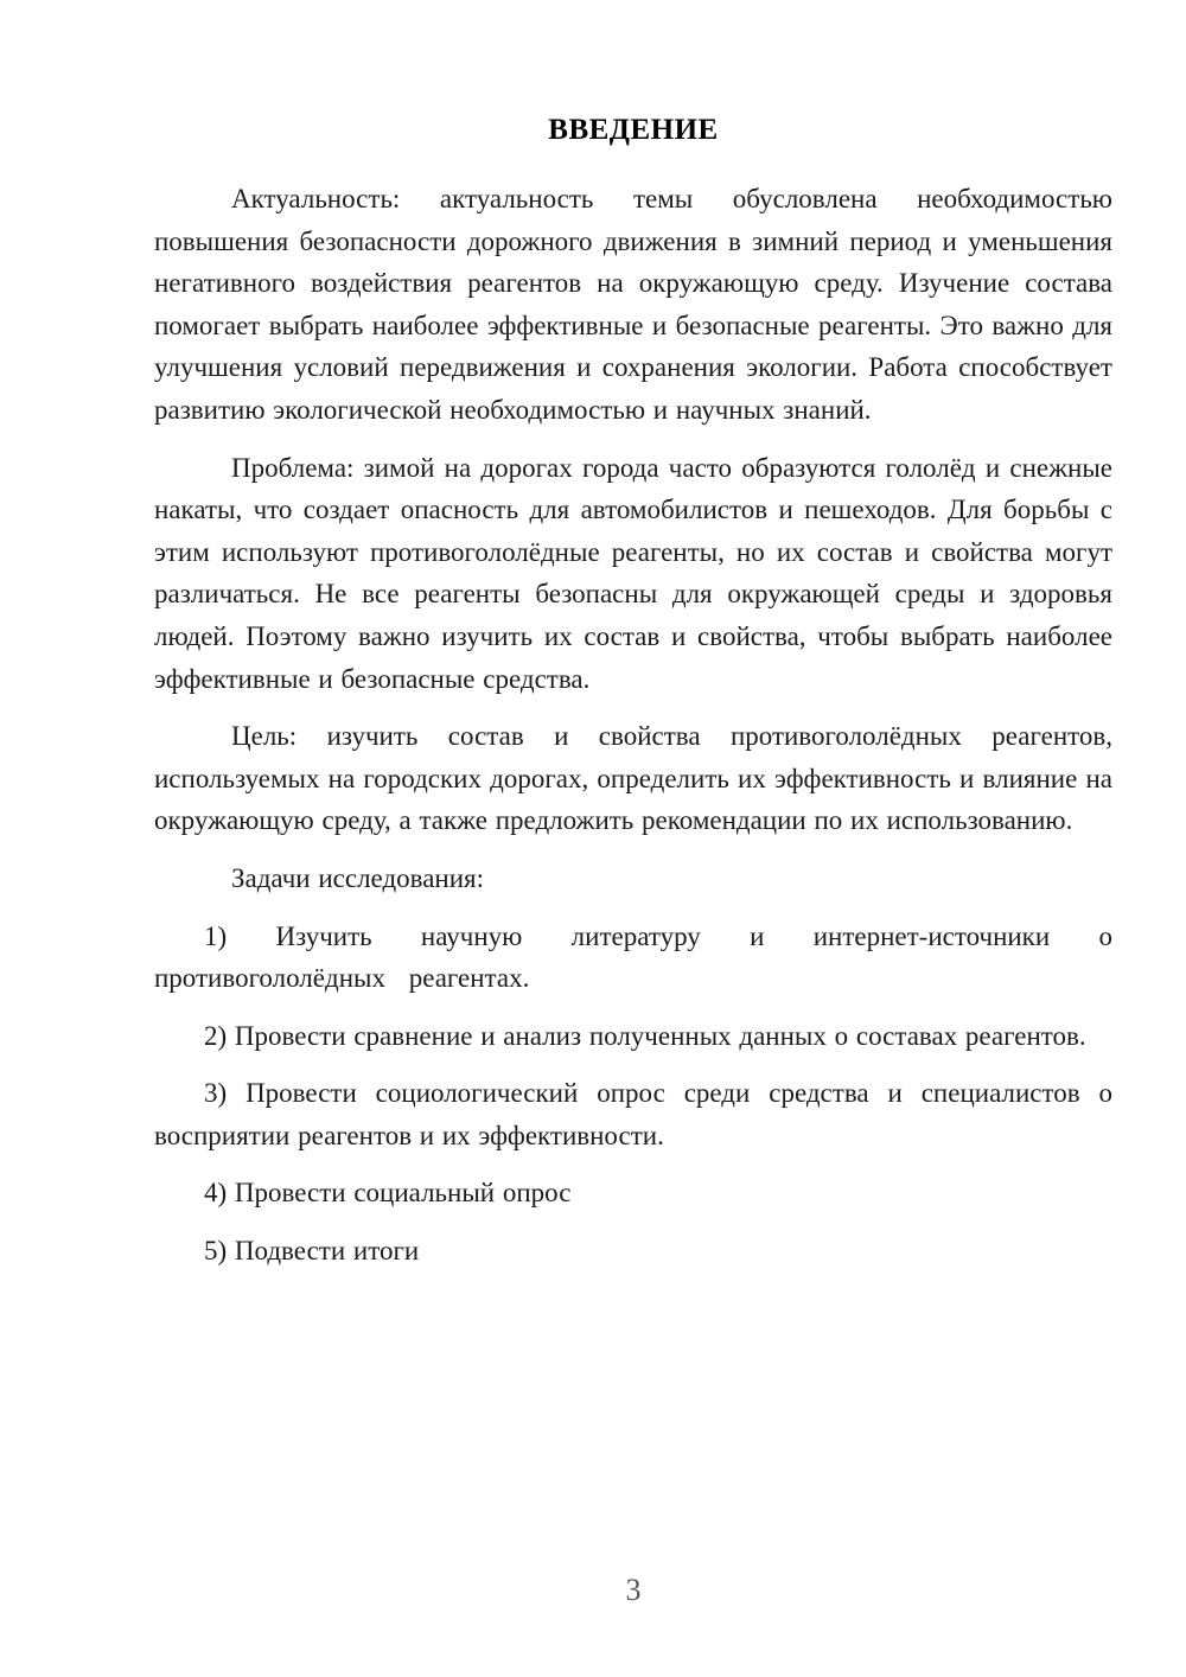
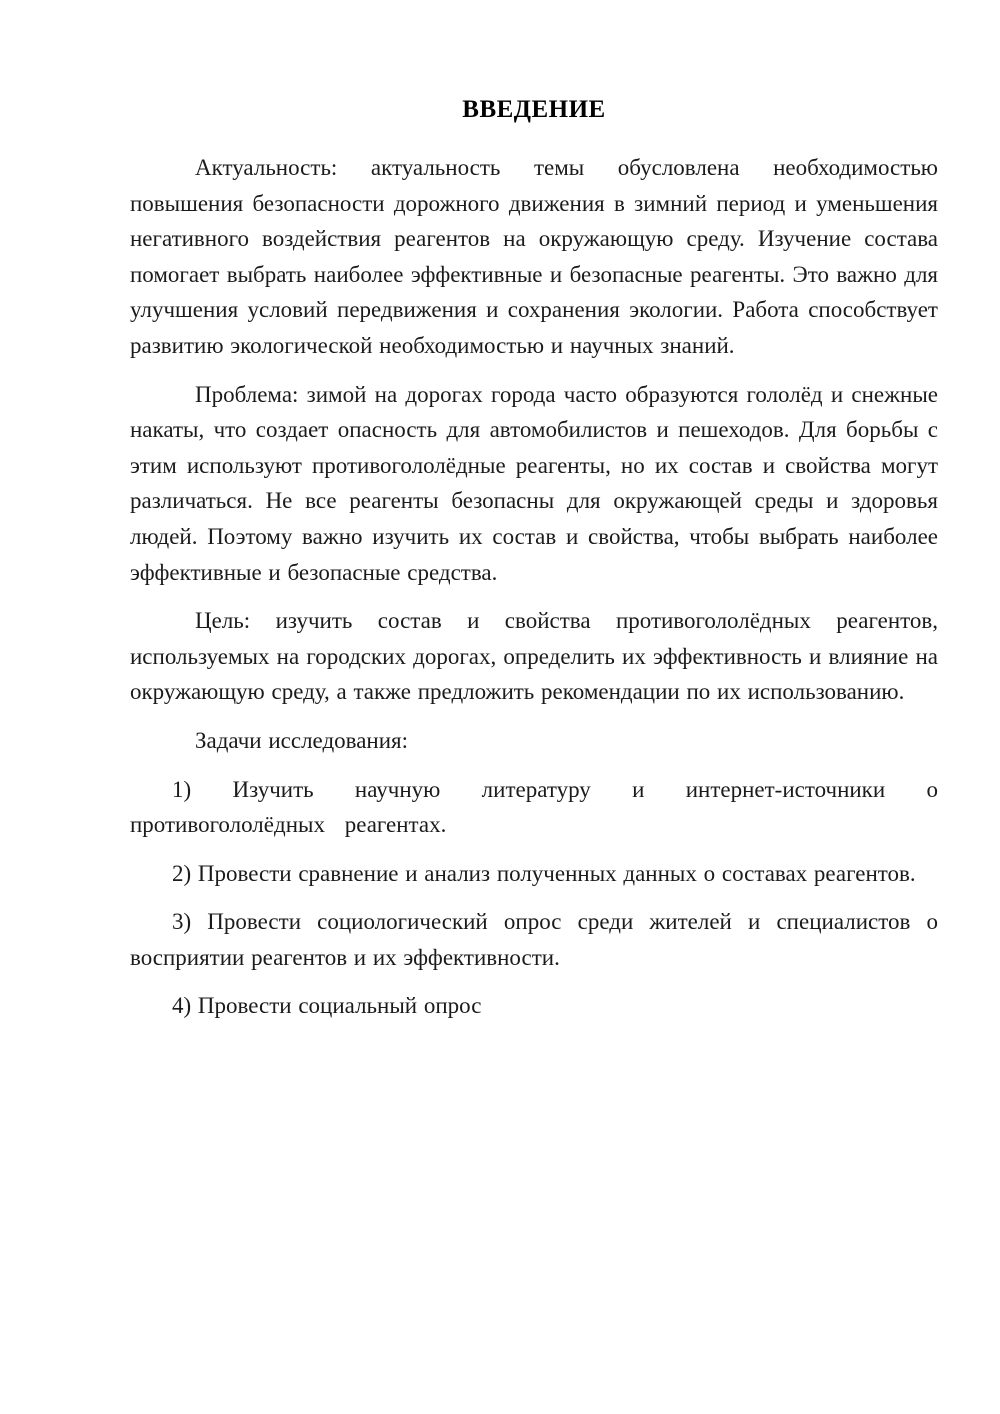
  ВВЕДЕНИЕ
  Актуальность: актуальность темы обусловлена необходимостью повышения безопасности дорожного движения в зимний период и уменьшения негативного воздействия реагентов на окружающую среду. Изучение состава помогает выбрать наиболее эффективные и безопасные реагенты. Это важно для улучшения условий передвижения и сохранения экологии. Работа способствует развитию экологической необходимостью и научных знаний.
  Проблема: зимой на дорогах города часто образуются гололёд и снежные накаты, что создает опасность для автомобилистов и пешеходов. Для борьбы с этим используют противогололёдные реагенты, но их состав и свойства могут различаться. Не все реагенты безопасны для окружающей среды и здоровья людей. Поэтому важно изучить их состав и свойства, чтобы выбрать наиболее эффективные и безопасные средства.
  Цель: изучить состав и свойства противогололёдных реагентов, используемых на городских дорогах, определить их эффективность и влияние на окружающую среду, а также предложить рекомендации по их использованию.
  Задачи исследования:
  1) Изучить научную литературу и интернет-источники о противогололёдных реагентах.
  2) Провести сравнение и анализ полученных данных о составах реагентов.
- 3) Провести социологический опрос среди средства и специалистов о восприятии реагентов и их эффективности.
+ 3) Провести социологический опрос среди жителей и специалистов о восприятии реагентов и их эффективности.
  4) Провести социальный опрос
- 5) Подвести итоги
- 3
